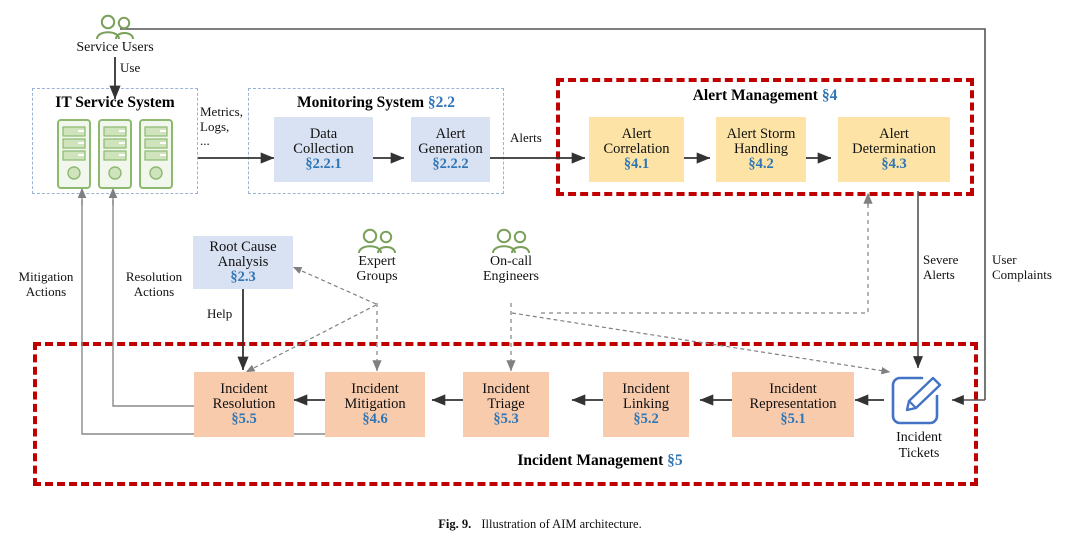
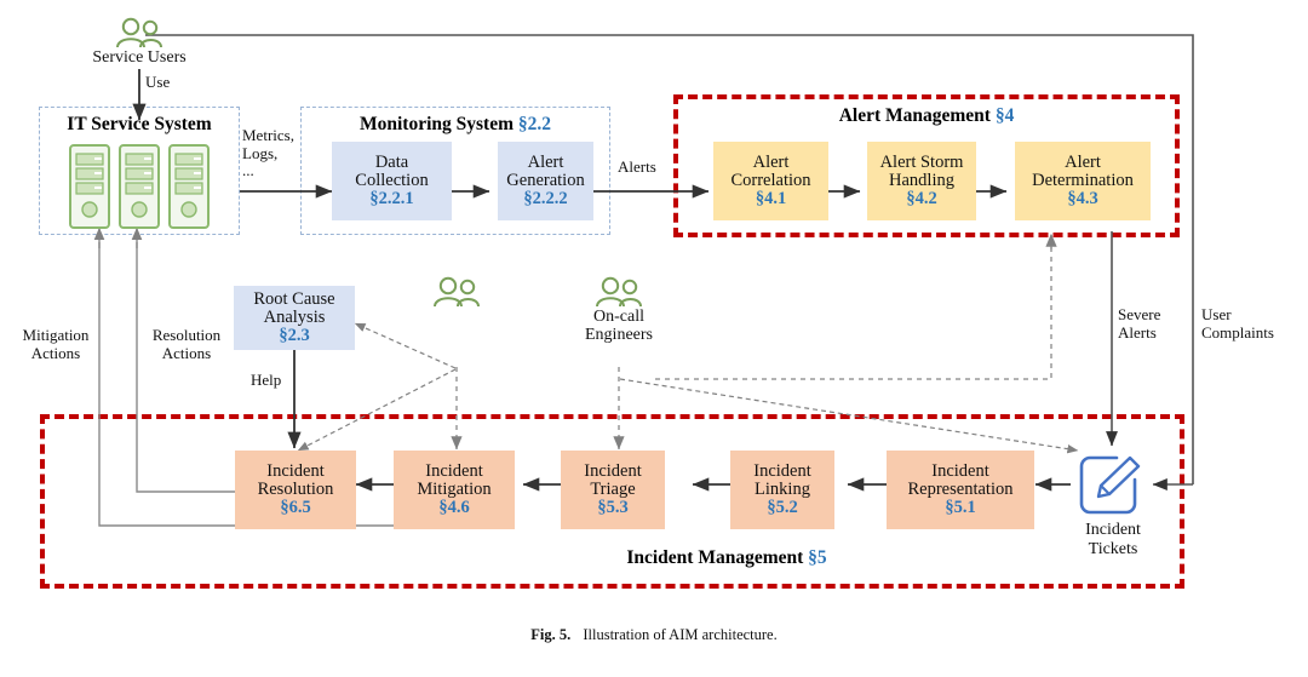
  IT Service System
  Monitoring System §2.2
  Alert Management §4
  Incident Management §5
  Service Users
- Expert
- Groups
  On-call
  Engineers
  Data
  Collection
  §2.2.1
  Alert
  Generation
  §2.2.2
  Alert
  Correlation
  §4.1
  Alert Storm
  Handling
  §4.2
  Alert
  Determination
  §4.3
  Root Cause
  Analysis
  §2.3
  Incident
  Resolution
- §5.5
+ §6.5
  Incident
  Mitigation
  §4.6
  Incident
  Triage
  §5.3
  Incident
  Linking
  §5.2
  Incident
  Representation
  §5.1
  Incident
  Tickets
  Use
  Metrics,
  Logs,
  ...
  Alerts
  Severe
  Alerts
  User
  Complaints
  Mitigation
  Actions
  Resolution
  Actions
  Help
- Fig. 9. Illustration of AIM architecture.
+ Fig. 5. Illustration of AIM architecture.
